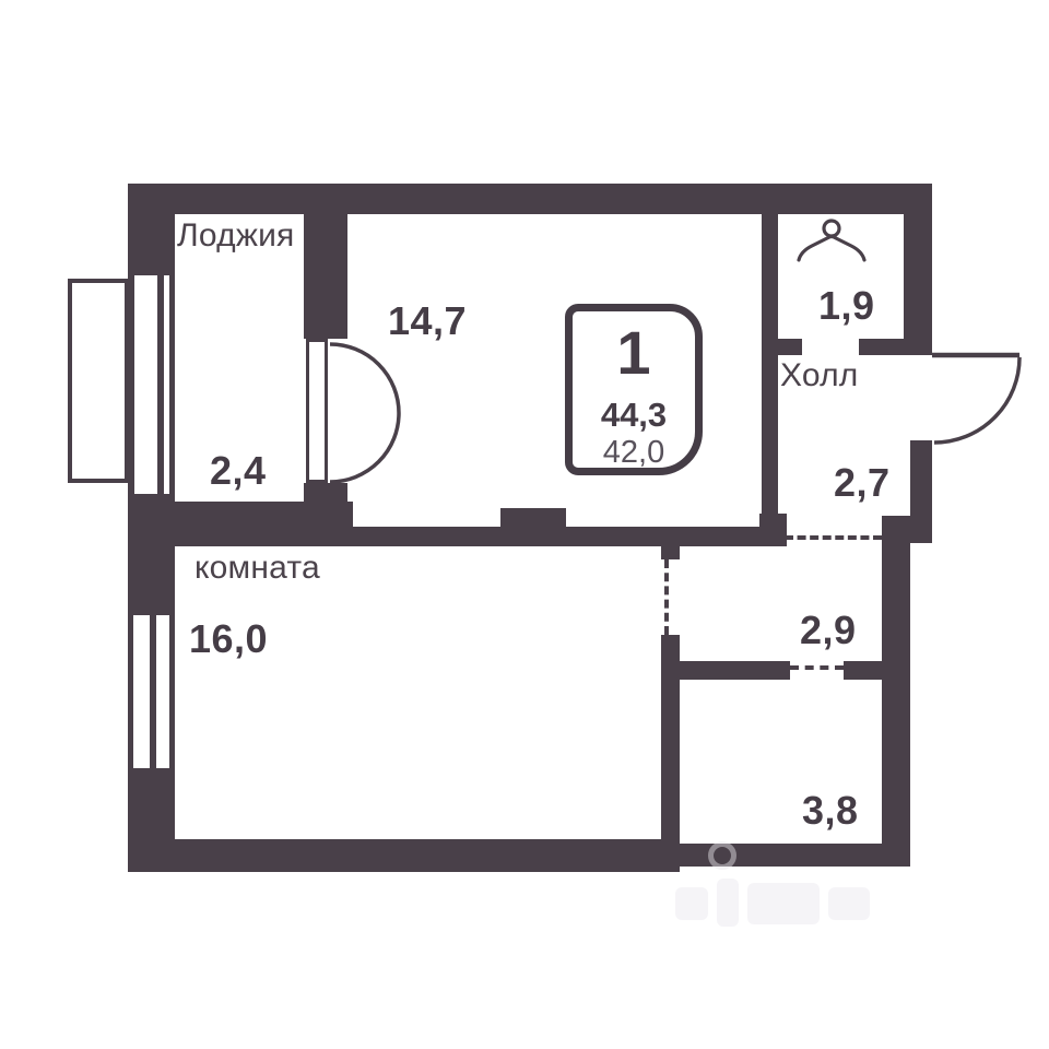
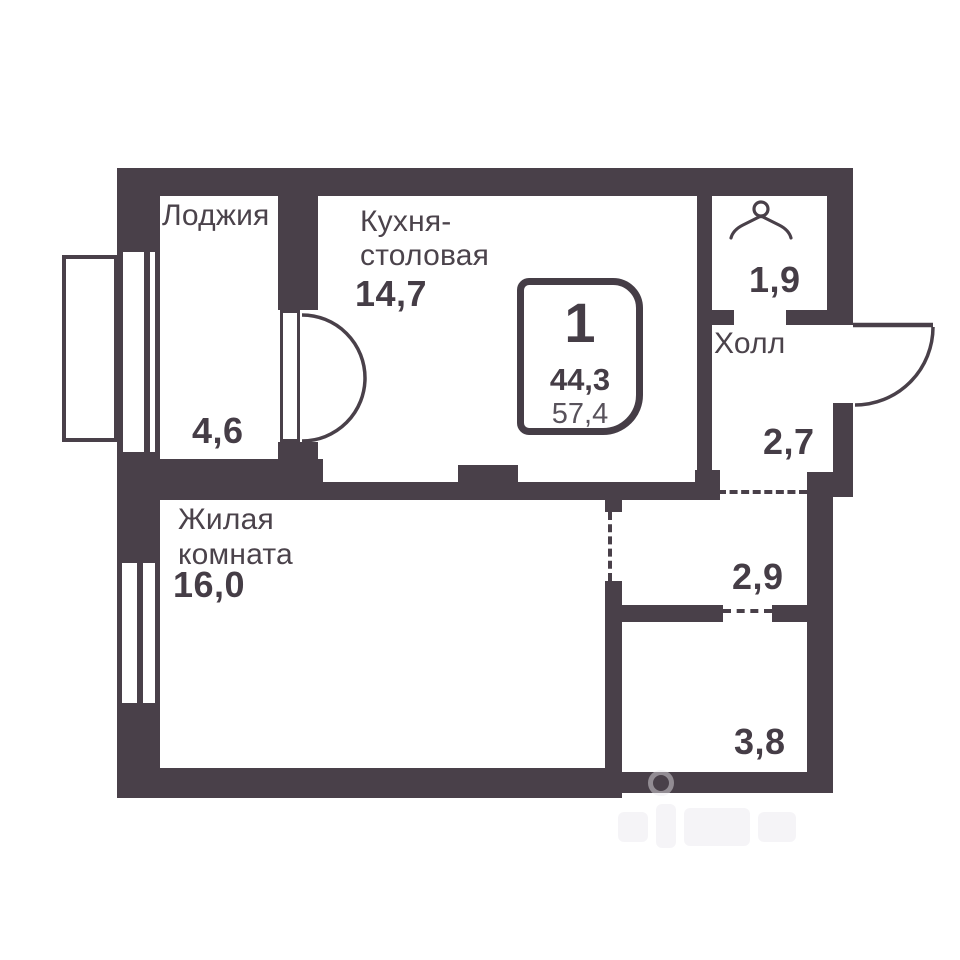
  Лоджия
- 2,4
+ 4,6
+ Кухня-
+ столовая
  14,7
  1,9
  Холл
  2,7
  2,9
  3,8
+ Жилая
  комната
  16,0
  1
  44,3
- 42,0
+ 57,4
